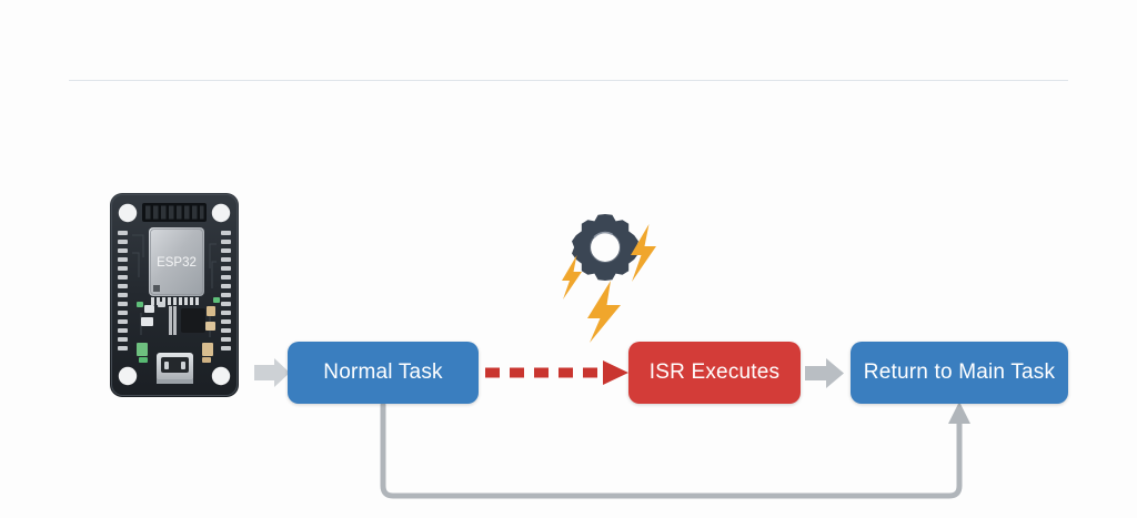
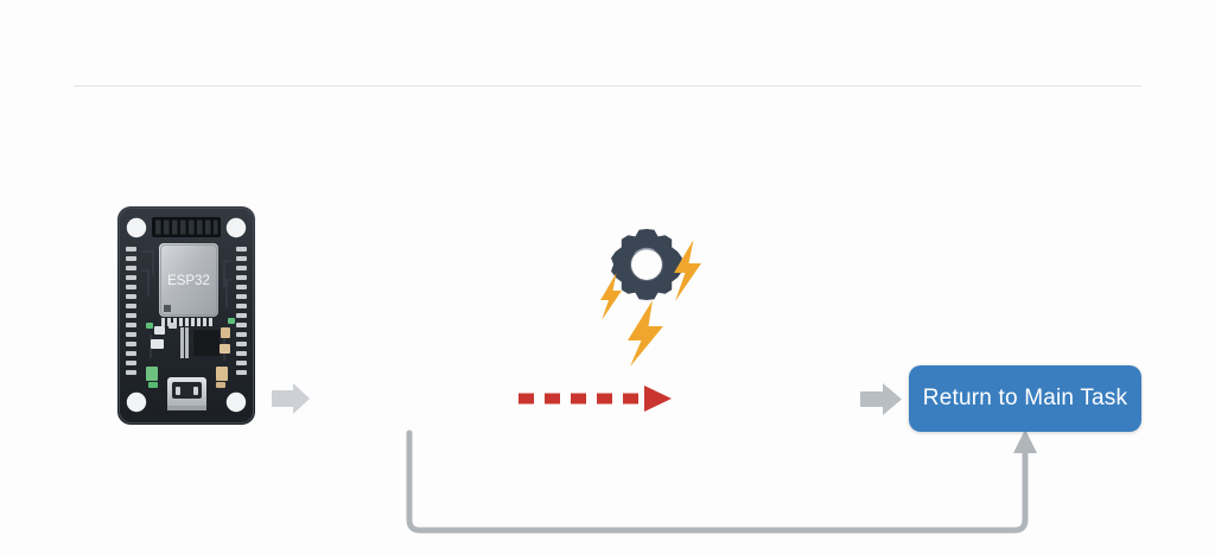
  ESP32
- Normal Task
- ISR Executes
  Return to Main Task
